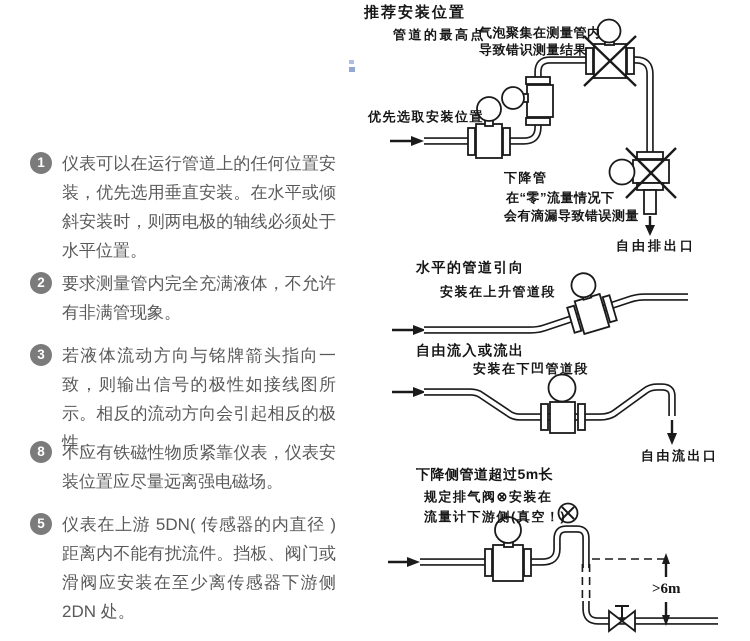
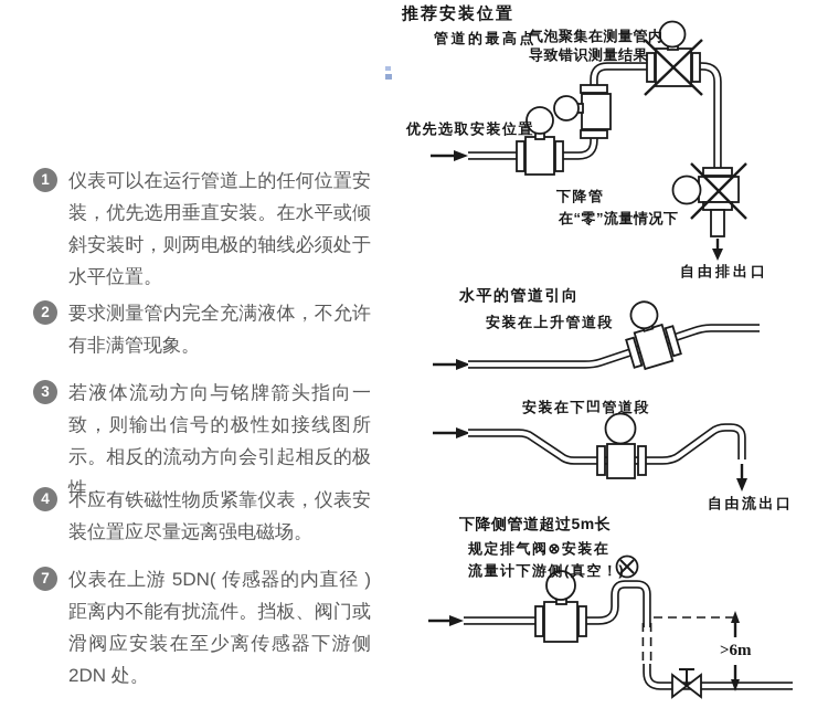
  1
  仪表可以在运行管道上的任何位置安装，优先选用垂直安装。在水平或倾斜安装时，则两电极的轴线必须处于水平位置。
  2
  要求测量管内完全充满液体，不允许有非满管现象。
  3
  若液体流动方向与铭牌箭头指向一致，则输出信号的极性如接线图所示。相反的流动方向会引起相反的极性。
- 8
+ 4
  不应有铁磁性物质紧靠仪表，仪表安装位置应尽量远离强电磁场。
- 5
+ 7
  仪表在上游 5DN( 传感器的内直径 ) 距离内不能有扰流件。挡板、阀门或滑阀应安装在至少离传感器下游侧 2DN 处。
  推荐安装位置
  管道的最高点
  气泡聚集在测量管内
  导致错识测量结果
  优先选取安装位置
  下降管
  在“零”流量情况下
- 会有滴漏导致错误测量
  自由排出口
  水平的管道引向
  安装在上升管道段
- 自由流入或流出
  安装在下凹管道段
  自由流出口
  下降侧管道超过5m长
  规定排气阀⊗安装在
  流量计下游侧(真空！)
  >6m
